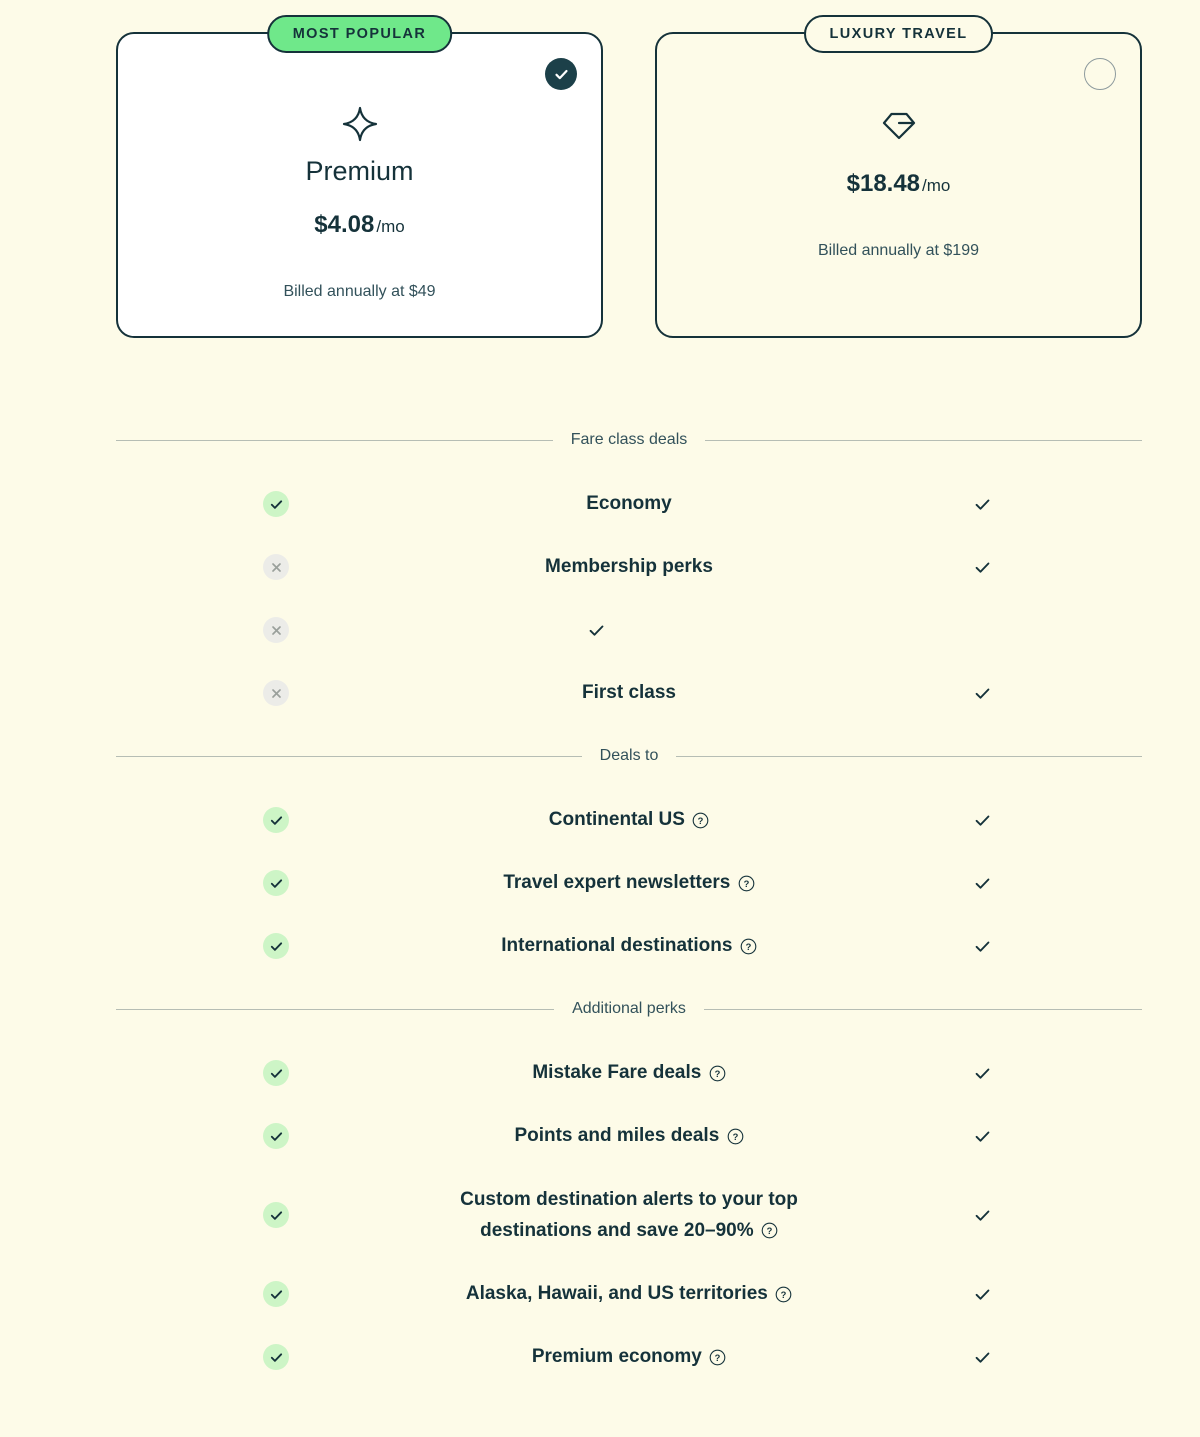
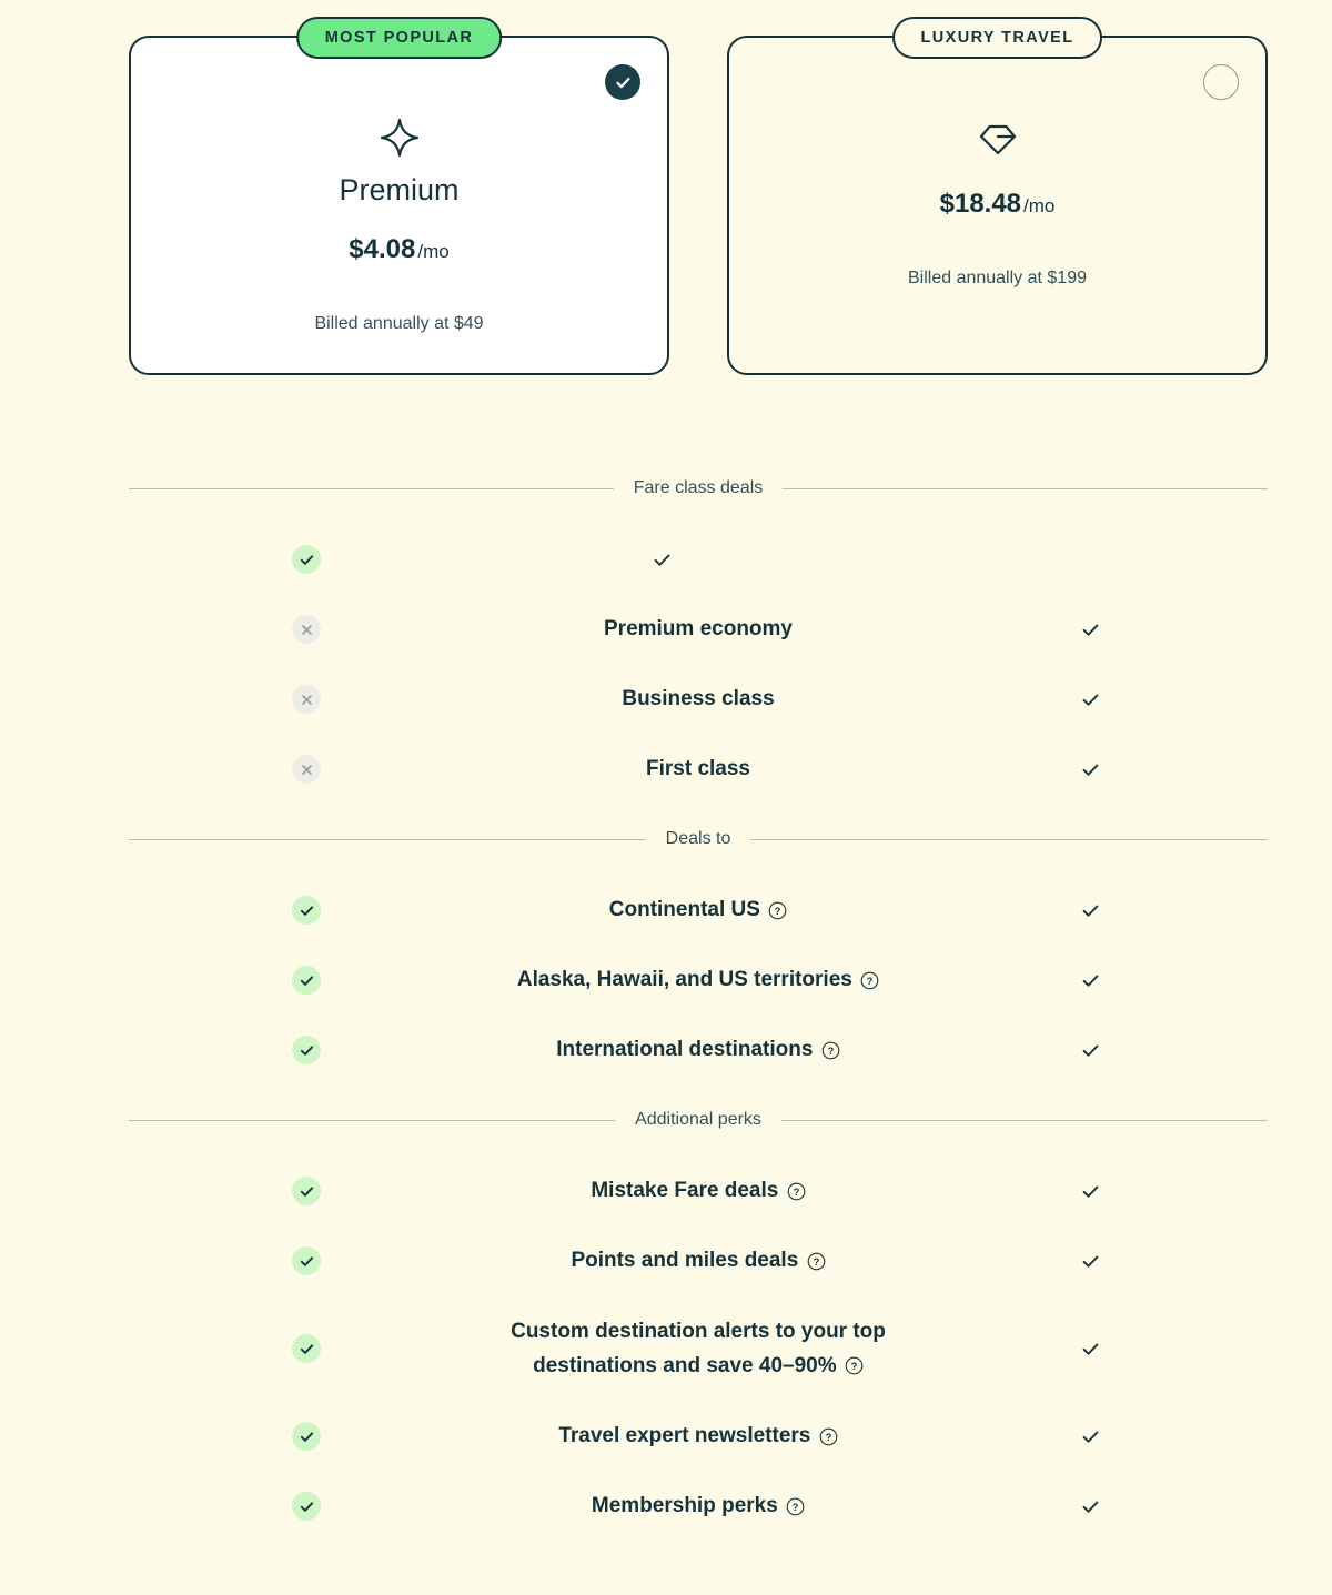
  MOST POPULAR
  Premium
  $4.08/mo
  Billed annually at $49
  LUXURY TRAVEL
  $18.48/mo
  Billed annually at $199
  Fare class deals
- Economy
- Membership perks
+ Premium economy
+ Business class
  First class
  Deals to
  Continental US
  ?
- Travel expert newsletters
+ Alaska, Hawaii, and US territories
  ?
  International destinations
  ?
  Additional perks
  Mistake Fare deals
  ?
  Points and miles deals
  ?
- Custom destination alerts to your top destinations and save 20–90%
+ Custom destination alerts to your top destinations and save 40–90%
  ?
- Alaska, Hawaii, and US territories
+ Travel expert newsletters
  ?
- Premium economy
+ Membership perks
  ?
